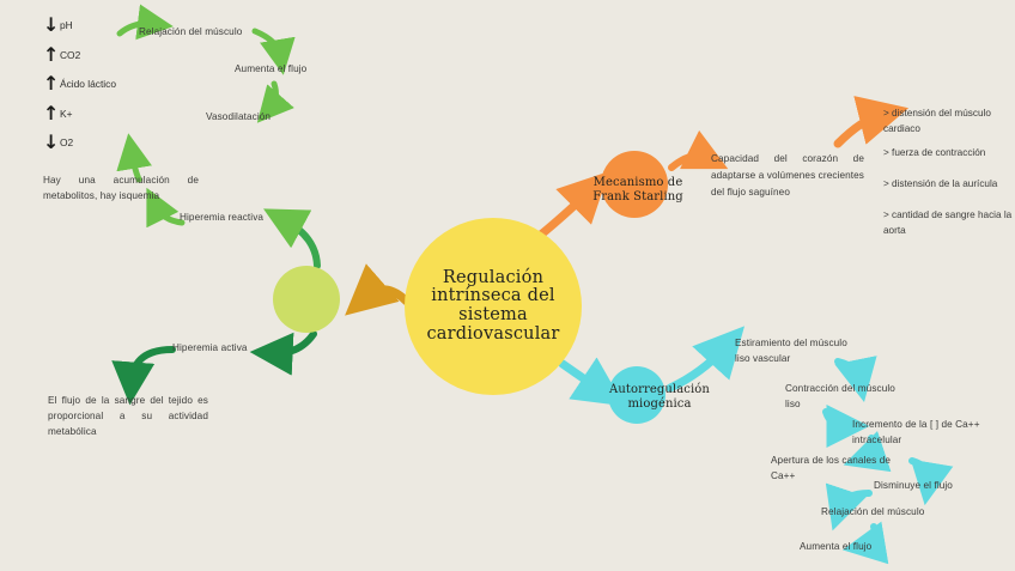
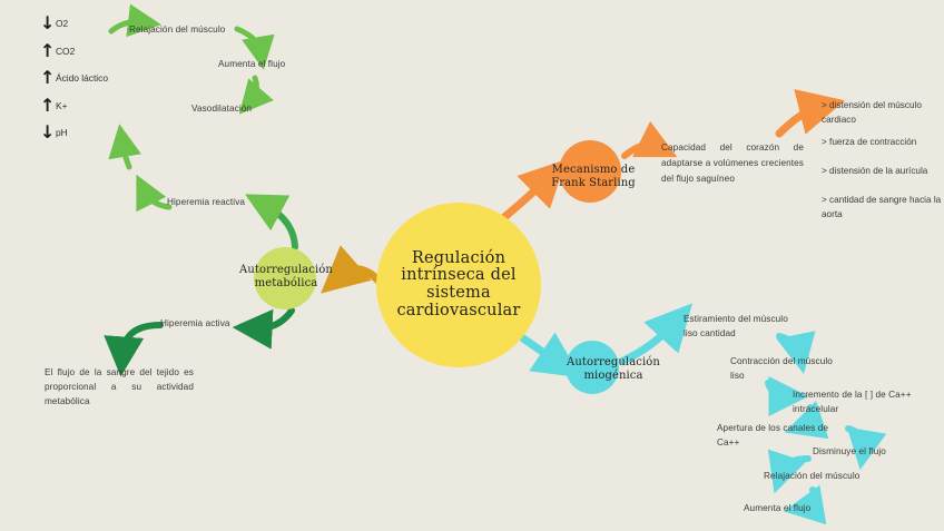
  ↓
- pH
+ O2
  ↑
  CO2
  ↑
  Ácido láctico
  ↑
  K+
  ↓
- O2
+ pH
  Relajación del músculo
  Aumenta el flujo
  Vasodilatación
- Hay una acumulación de metabolitos, hay isquemia
  Hiperemia reactiva
  Hiperemia activa
  El flujo de la sangre del tejido es proporcional a su actividad metabólica
+ Autorregulación metabólica
  Regulación intrínseca del sistema cardiovascular
  Mecanismo de Frank Starling
  Autorregulación miogénica
  Capacidad del corazón de adaptarse a volúmenes crecientes del flujo saguíneo
  > distensión del músculo cardiaco
  > fuerza de contracción
  > distensión de la aurícula
  > cantidad de sangre hacia la aorta
- Estiramiento del músculo liso vascular
+ Estiramiento del músculo liso cantidad
  Contracción del músculo liso
  Incremento de la [ ] de Ca++ intracelular
  Apertura de los canales de Ca++
  Disminuye el flujo
  Relajación del músculo
  Aumenta el flujo
